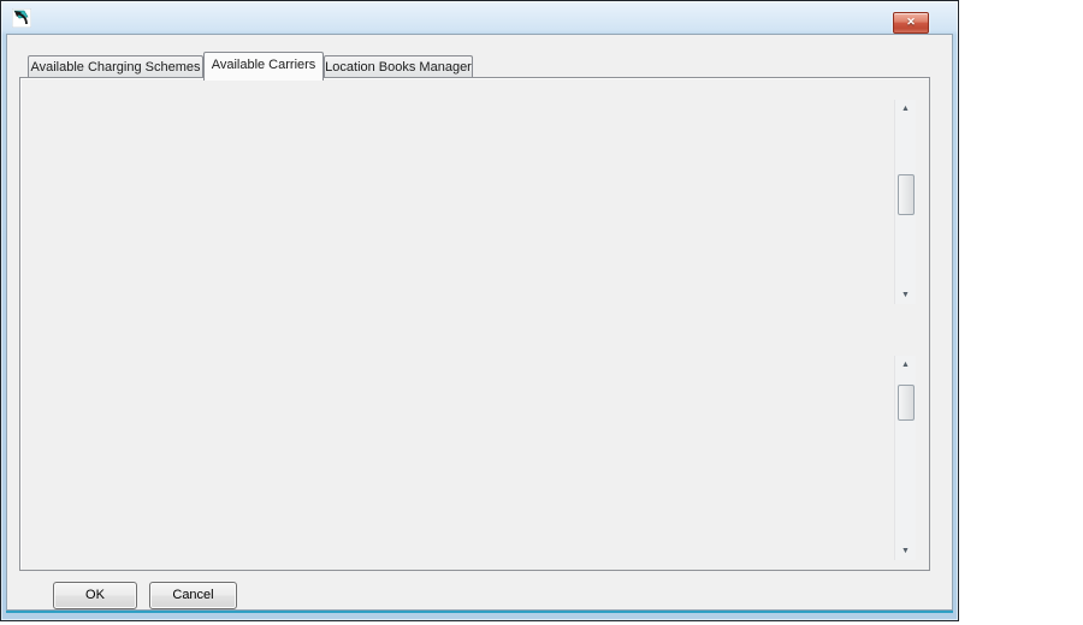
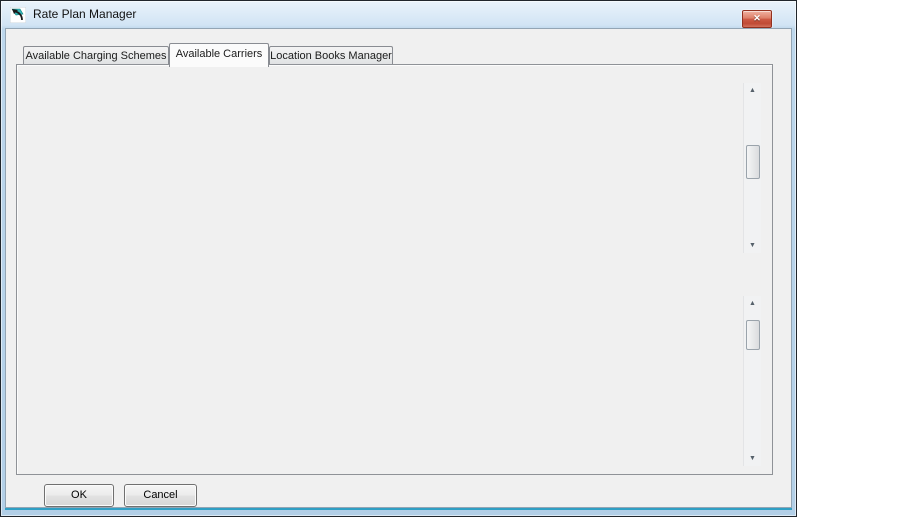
+ Rate Plan Manager
  ✕
  Available Charging Schemes
  Available Carriers
  Location Books Manager
  OK
  Cancel
